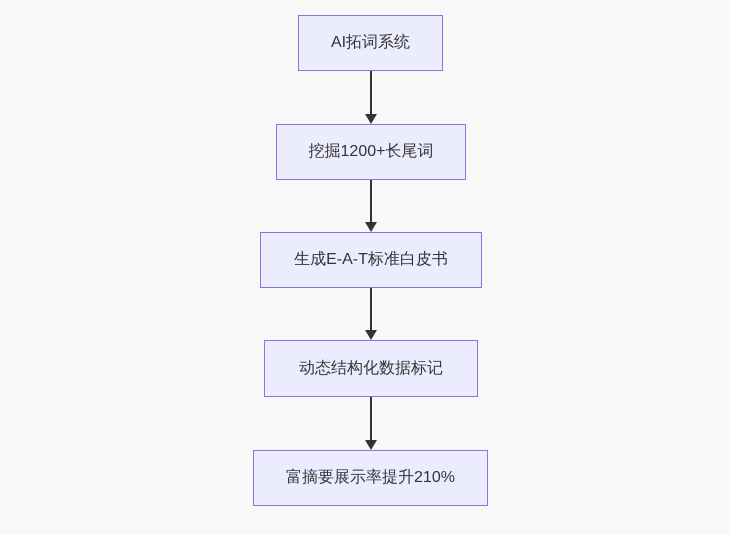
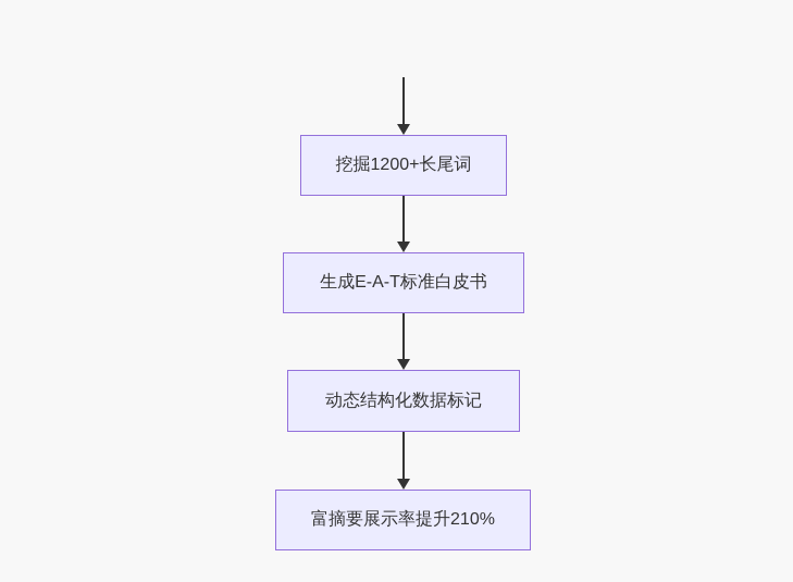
- AI拓词系统
  挖掘1200+长尾词
  生成E-A-T标准白皮书
  动态结构化数据标记
  富摘要展示率提升210%
